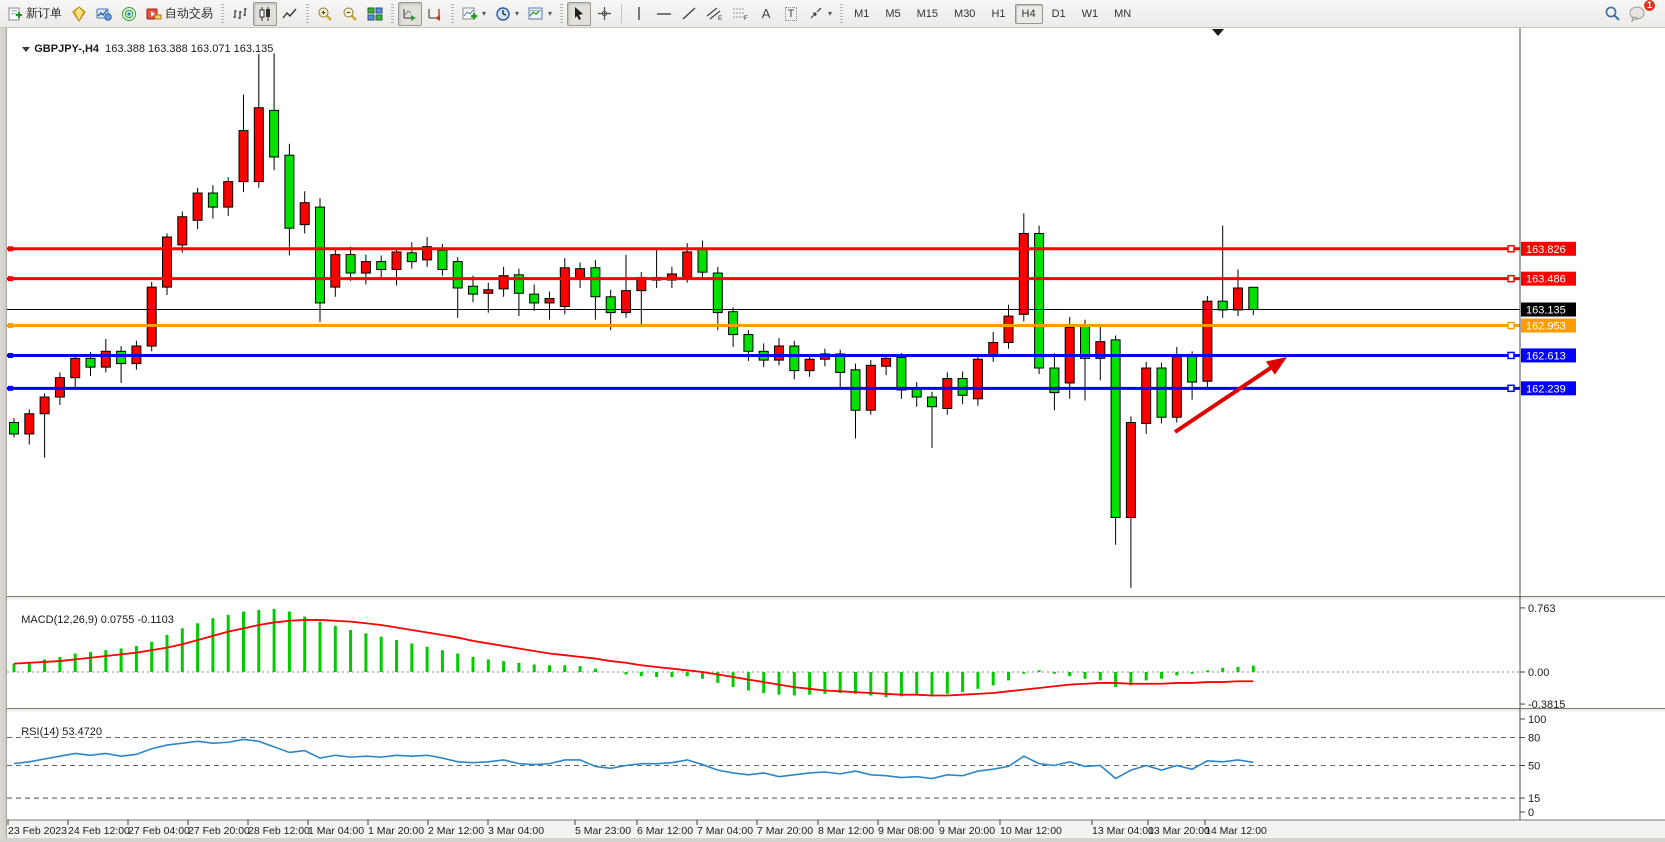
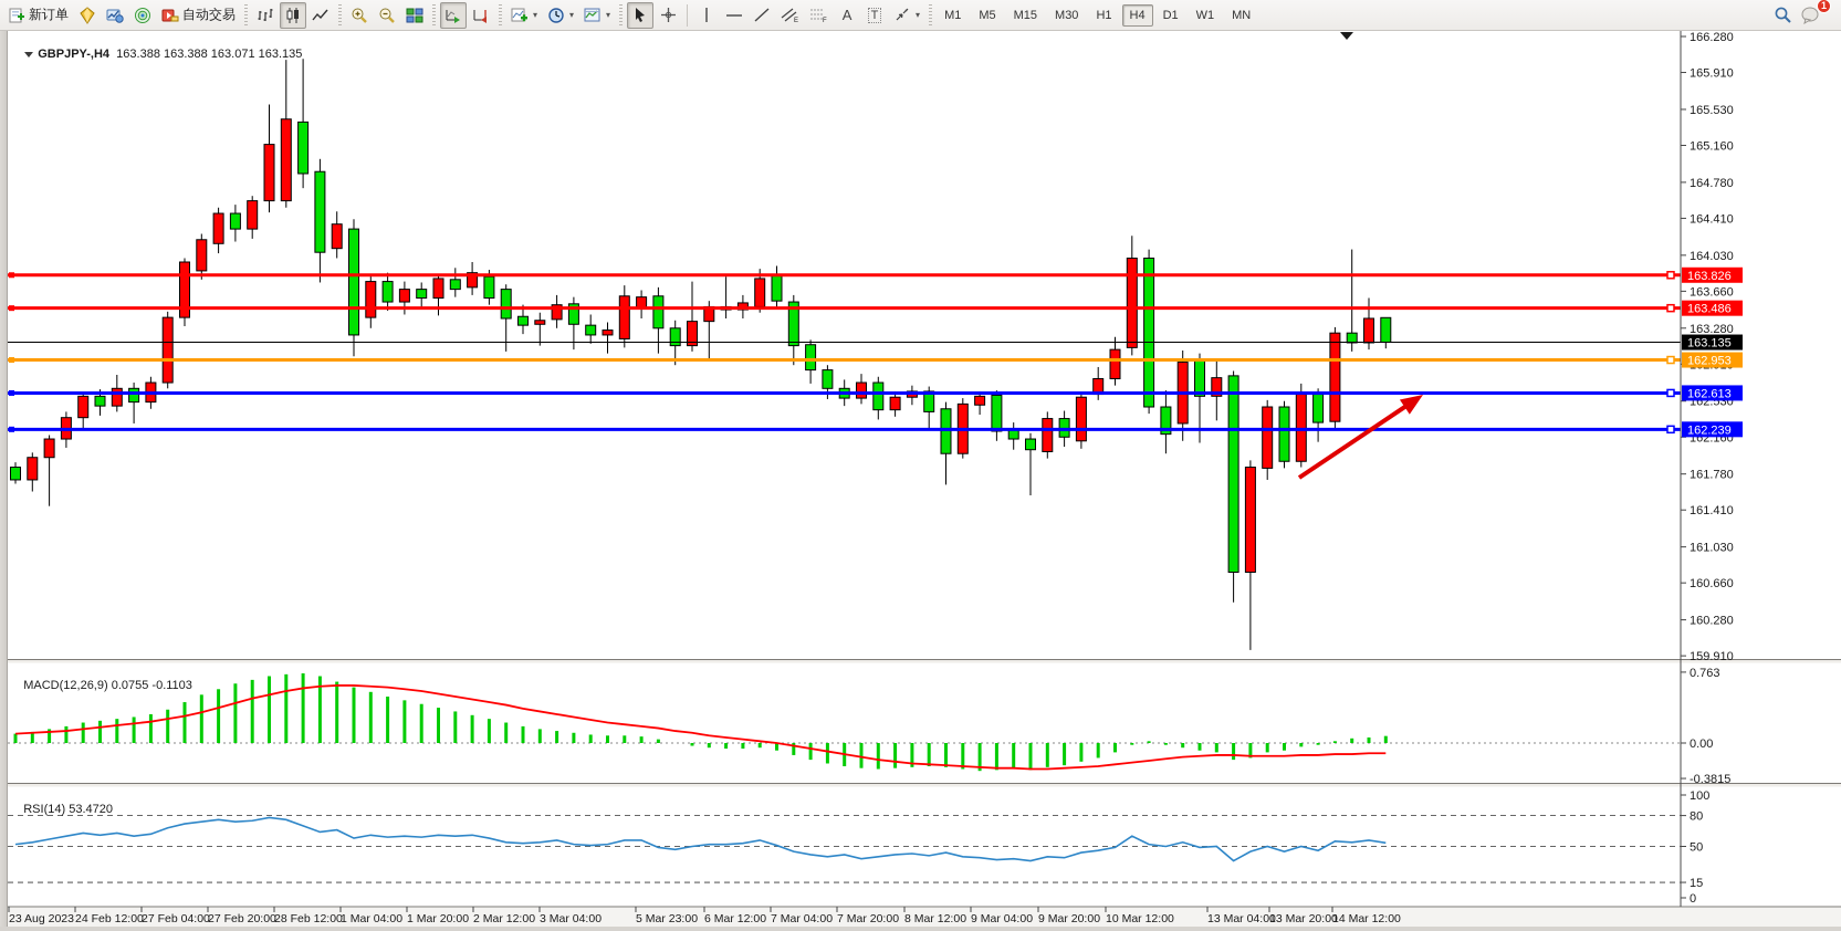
  新订单
  自动交易
  ▾
  ▾
  ▾
  A
  T
  ▾
  M1
  M5
  M15
  M30
  H1
  H4
  D1
  W1
  MN
  1
+ 166.280
+ 165.910
+ 165.530
+ 165.160
+ 164.780
+ 164.410
+ 164.030
+ 163.660
+ 163.280
+ 162.530
+ 162.160
+ 161.780
+ 161.410
+ 161.030
+ 160.660
+ 160.280
+ 159.910
  0.763
  0.00
  -0.3815
  100
  80
  50
  15
  0
  163.826
  163.486
  162.953
  162.613
  162.239
  163.135
- 23 Feb 2023
+ 23 Aug 2023
  24 Feb 12:00
  27 Feb 04:00
  27 Feb 20:00
  28 Feb 12:00
  1 Mar 04:00
  1 Mar 20:00
  2 Mar 12:00
  3 Mar 04:00
  5 Mar 23:00
  6 Mar 12:00
  7 Mar 04:00
  7 Mar 20:00
  8 Mar 12:00
- 9 Mar 08:00
+ 9 Mar 04:00
  9 Mar 20:00
  10 Mar 12:00
  13 Mar 04:00
  13 Mar 20:00
  14 Mar 12:00
  GBPJPY-,H4 163.388 163.388 163.071 163.135
  MACD(12,26,9) 0.0755 -0.1103
  RSI(14) 53.4720
